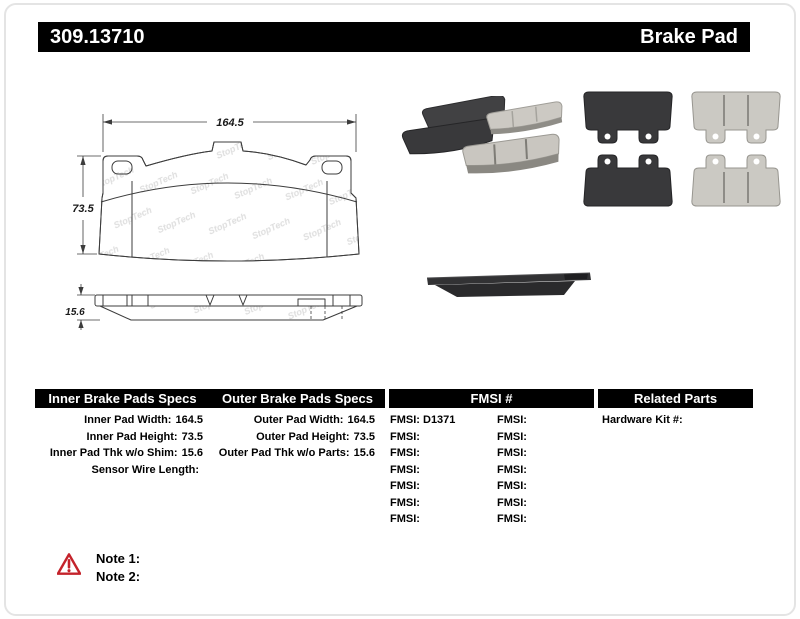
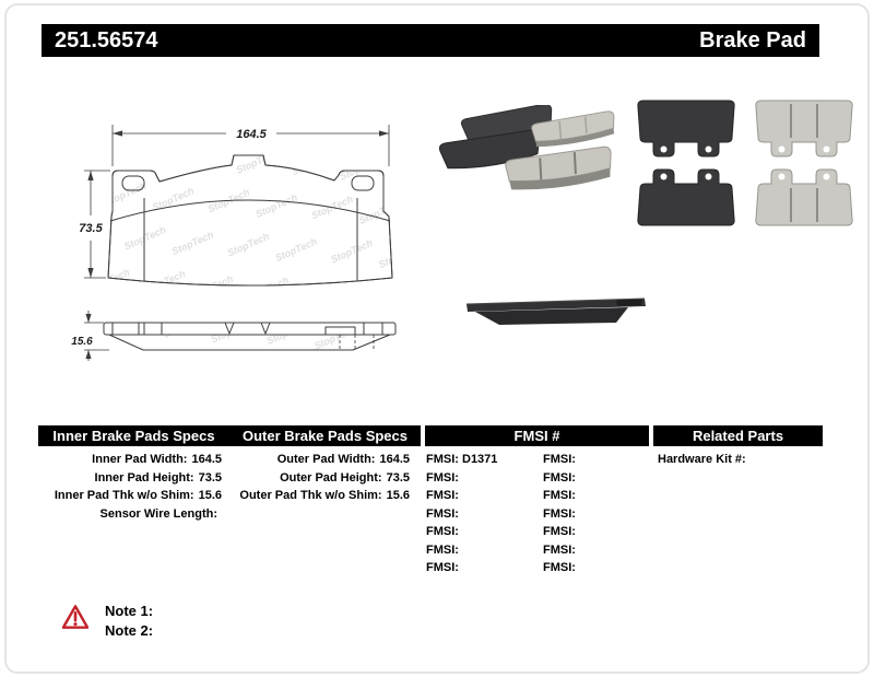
- 309.13710
+ 251.56574
  Brake Pad
  164.5
  73.5
  15.6
  Inner Brake Pads Specs
  Outer Brake Pads Specs
  FMSI #
  Related Parts
  Inner Pad Width: 164.5
  Inner Pad Height: 73.5
  Inner Pad Thk w/o Shim: 15.6
  Sensor Wire Length:
  Outer Pad Width: 164.5
  Outer Pad Height: 73.5
- Outer Pad Thk w/o Parts: 15.6
+ Outer Pad Thk w/o Shim: 15.6
  FMSI: D1371
  FMSI:
  FMSI:
  FMSI:
  FMSI:
  FMSI:
  FMSI:
  FMSI:
  FMSI:
  FMSI:
  FMSI:
  FMSI:
  FMSI:
  FMSI:
  Hardware Kit #:
  Note 1:
  Note 2:
